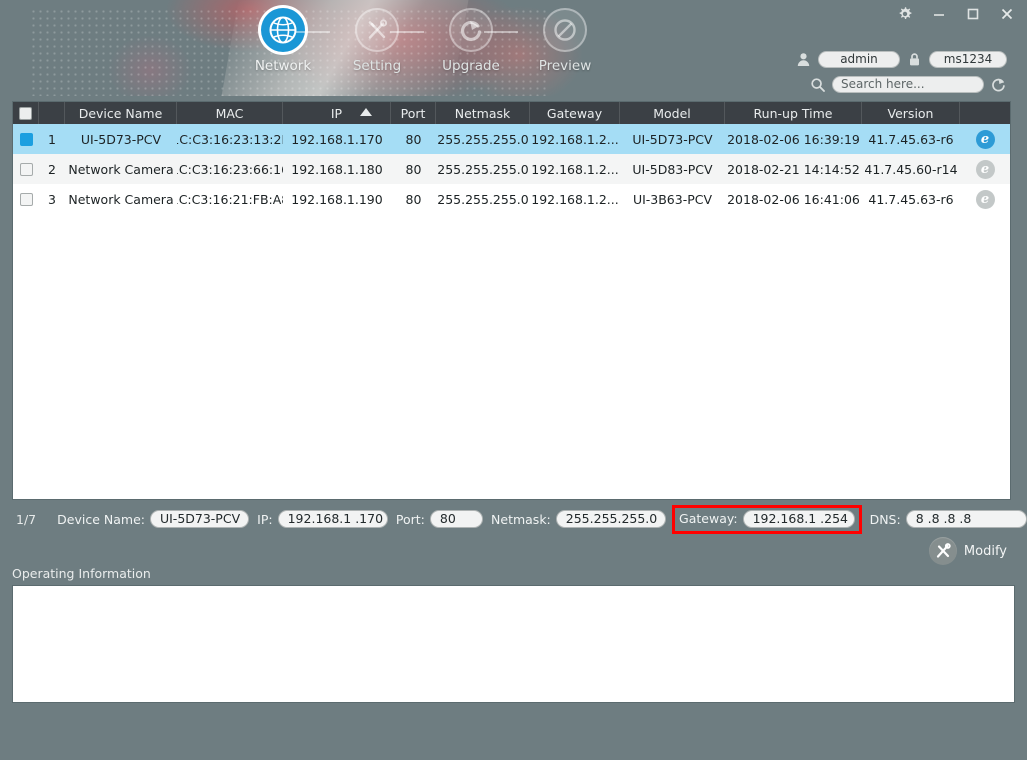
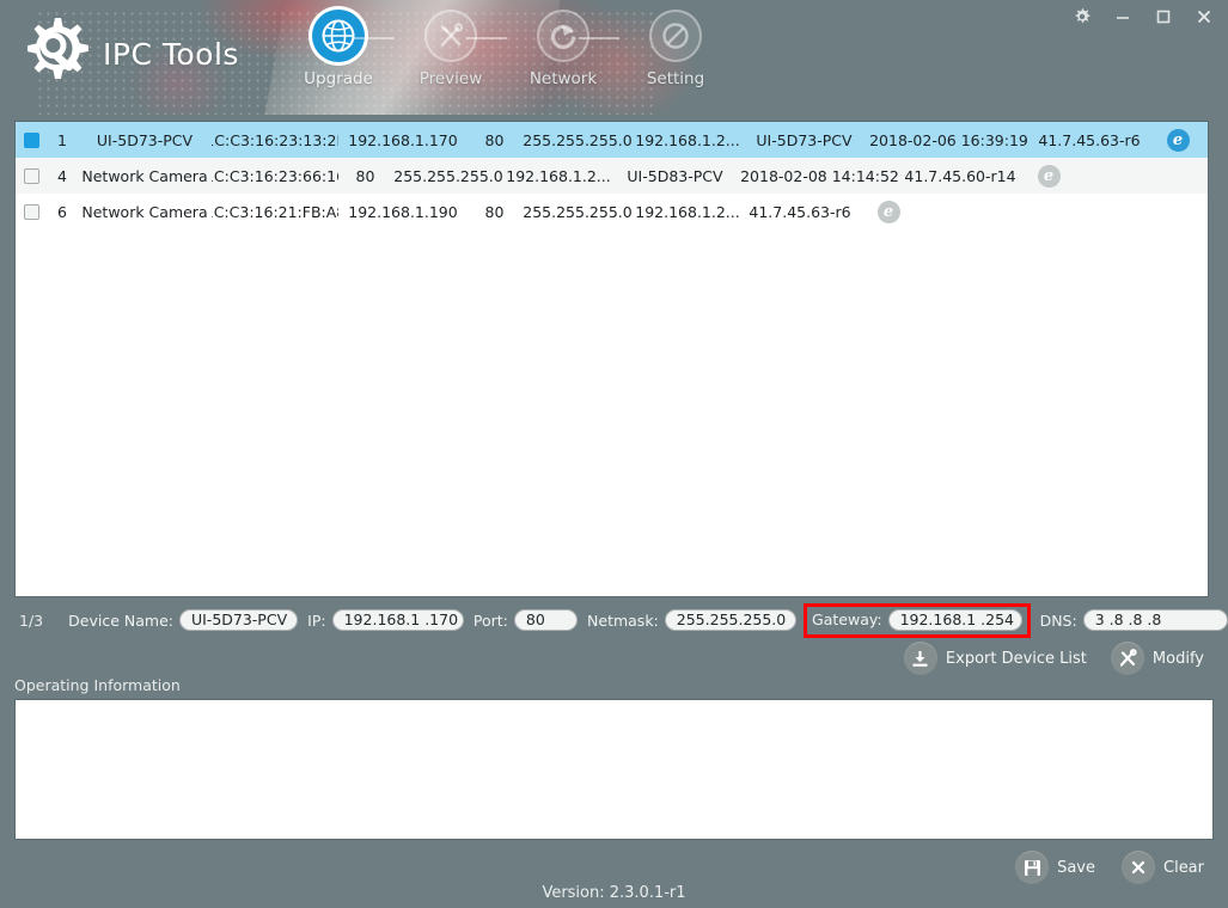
+ IPC Tools
- Network
+ Upgrade
- Setting
+ Preview
- Upgrade
+ Network
- Preview
+ Setting
- admin
- ms1234
- Search here...
- Device Name
- MAC
- IP
- Port
- Netmask
- Gateway
- Model
- Run-up Time
- Version
  1
  UI-5D73-PCV
  C:C3:16:23:13:2
  192.168.1.170
  80
  255.255.255.0
  192.168.1.2...
  UI-5D73-PCV
  2018-02-06 16:39:19
  41.7.45.63-r6
  e
- 2
+ 4
  Network Camera
  C:C3:16:23:66:1
- 192.168.1.180
  80
  255.255.255.0
  192.168.1.2...
  UI-5D83-PCV
- 2018-02-21 14:14:52
+ 2018-02-08 14:14:52
  41.7.45.60-r14
  e
- 3
+ 6
  Network Camera
  C:C3:16:21:FB:A
  192.168.1.190
  80
  255.255.255.0
  192.168.1.2...
- UI-3B63-PCV
- 2018-02-06 16:41:06
  41.7.45.63-r6
  e
- 1/7
+ 1/3
  Device Name:
  UI-5D73-PCV
  IP:
  192.168.1 .170
  Port:
  80
  Netmask:
  255.255.255.0
  Gateway:
  192.168.1 .254
  DNS:
- 8 .8 .8 .8
+ 3 .8 .8 .8
+ Export Device List
  Modify
  Operating Information
+ Save
+ Clear
+ Version: 2.3.0.1-r1
